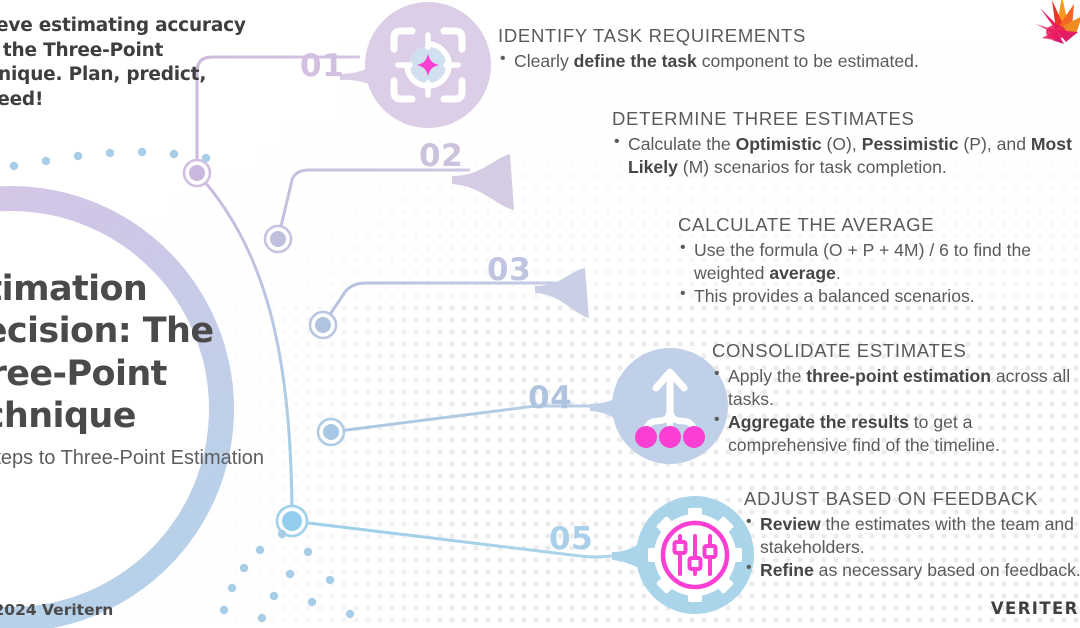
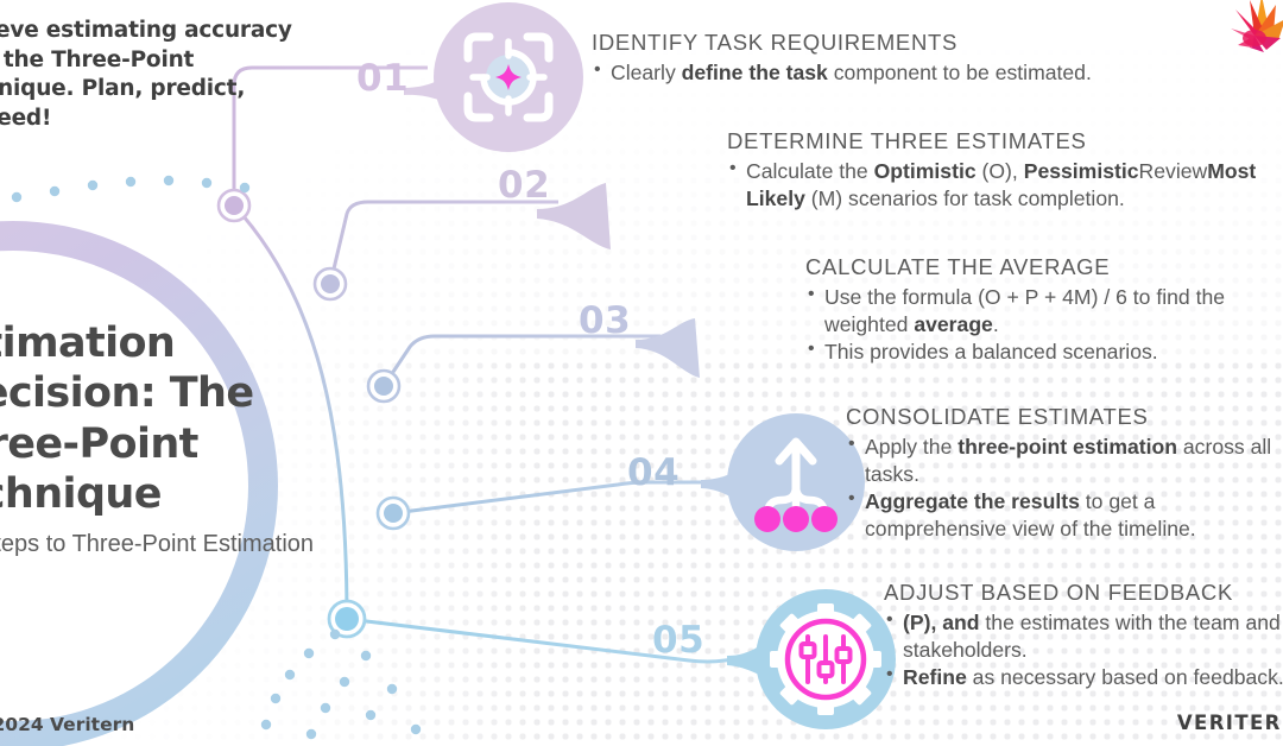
  eve estimating accuracy the Three-Point nique. Plan, predict, eed!
  imation cision: The ee-Point hnique
  eps to Three-Point Estimation
  01
  IDENTIFY TASK REQUIREMENTS
  Clearly define the task component to be estimated.
  02
  DETERMINE THREE ESTIMATES
- Calculate the Optimistic (O), Pessimistic (P), and Most Likely (M) scenarios for task completion.
+ Calculate the Optimistic (O), PessimisticReviewMost Likely (M) scenarios for task completion.
  03
  CALCULATE THE AVERAGE
  Use the formula (O + P + 4M) / 6 to find the weighted average.
  This provides a balanced scenarios.
  04
  CONSOLIDATE ESTIMATES
  Apply the three-point estimation across all tasks.
- Aggregate the results to get a comprehensive find of the timeline.
+ Aggregate the results to get a comprehensive view of the timeline.
  05
  ADJUST BASED ON FEEDBACK
- Review the estimates with the team and stakeholders.
+ (P), and the estimates with the team and stakeholders.
  Refine as necessary based on feedback.
  024 Veritern
  VERITER
